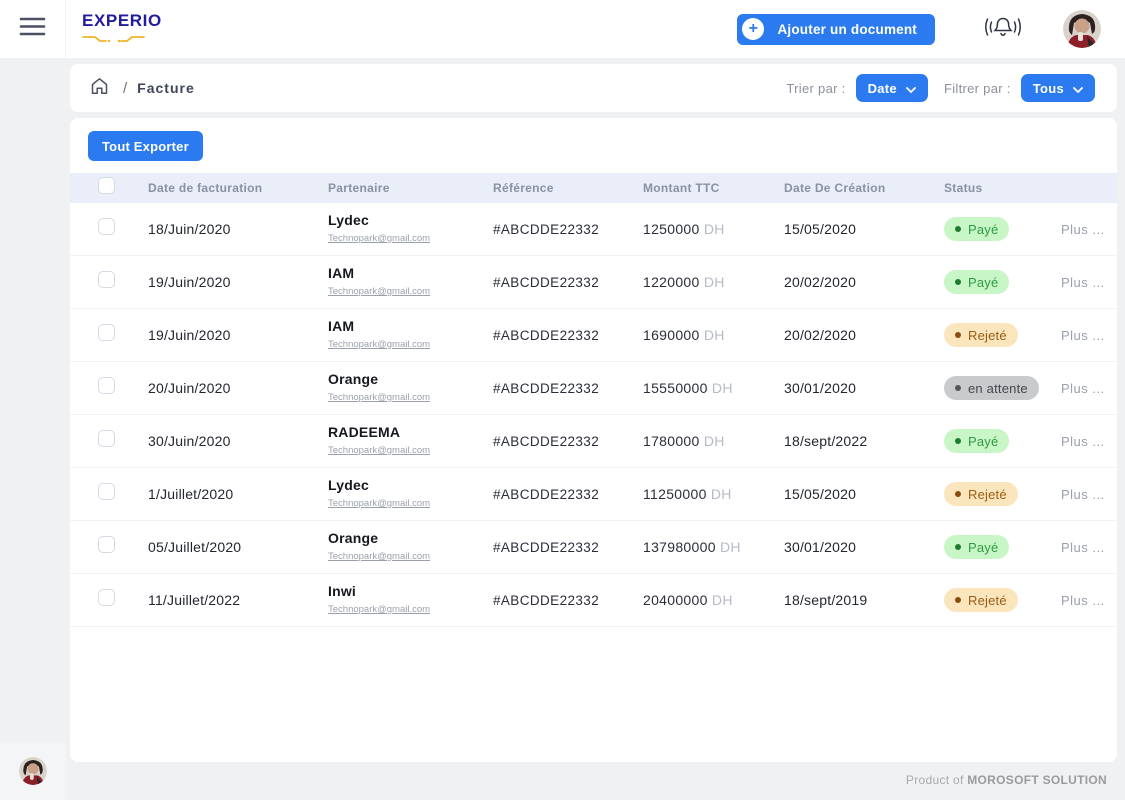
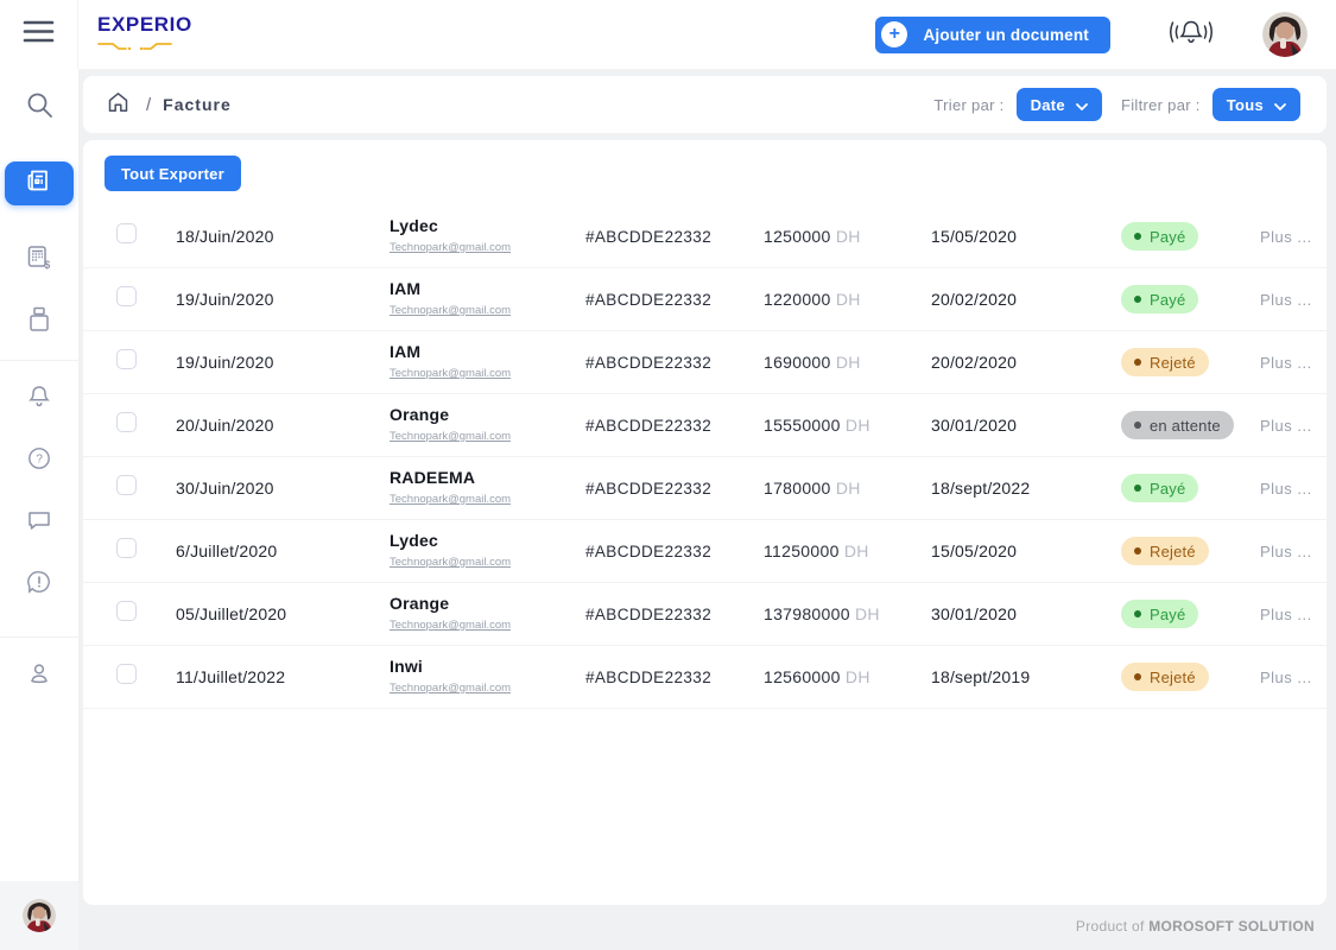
  EXPERIO
  +
  Ajouter un document
+ $
+ ?
  /
  Facture
  Trier par :
  Date
  Filtrer par :
  Tous
  Tout Exporter
- Date de facturation
- Partenaire
- Référence
- Montant TTC
- Date De Création
- Status
  18/Juin/2020
  Lydec
  Technopark@gmail.com
  #ABCDDE22332
  1250000 DH
  15/05/2020
  Payé
  Plus ...
  19/Juin/2020
  IAM
  Technopark@gmail.com
  #ABCDDE22332
  1220000 DH
  20/02/2020
  Payé
  Plus ...
  19/Juin/2020
  IAM
  Technopark@gmail.com
  #ABCDDE22332
  1690000 DH
  20/02/2020
  Rejeté
  Plus ...
  20/Juin/2020
  Orange
  Technopark@gmail.com
  #ABCDDE22332
  15550000 DH
  30/01/2020
  en attente
  Plus ...
  30/Juin/2020
  RADEEMA
  Technopark@gmail.com
  #ABCDDE22332
  1780000 DH
  18/sept/2022
  Payé
  Plus ...
- 1/Juillet/2020
+ 6/Juillet/2020
  Lydec
  Technopark@gmail.com
  #ABCDDE22332
  11250000 DH
  15/05/2020
  Rejeté
  Plus ...
  05/Juillet/2020
  Orange
  Technopark@gmail.com
  #ABCDDE22332
  137980000 DH
  30/01/2020
  Payé
  Plus ...
  11/Juillet/2022
  Inwi
  Technopark@gmail.com
  #ABCDDE22332
- 20400000 DH
+ 12560000 DH
  18/sept/2019
  Rejeté
  Plus ...
  Product of MOROSOFT SOLUTION
